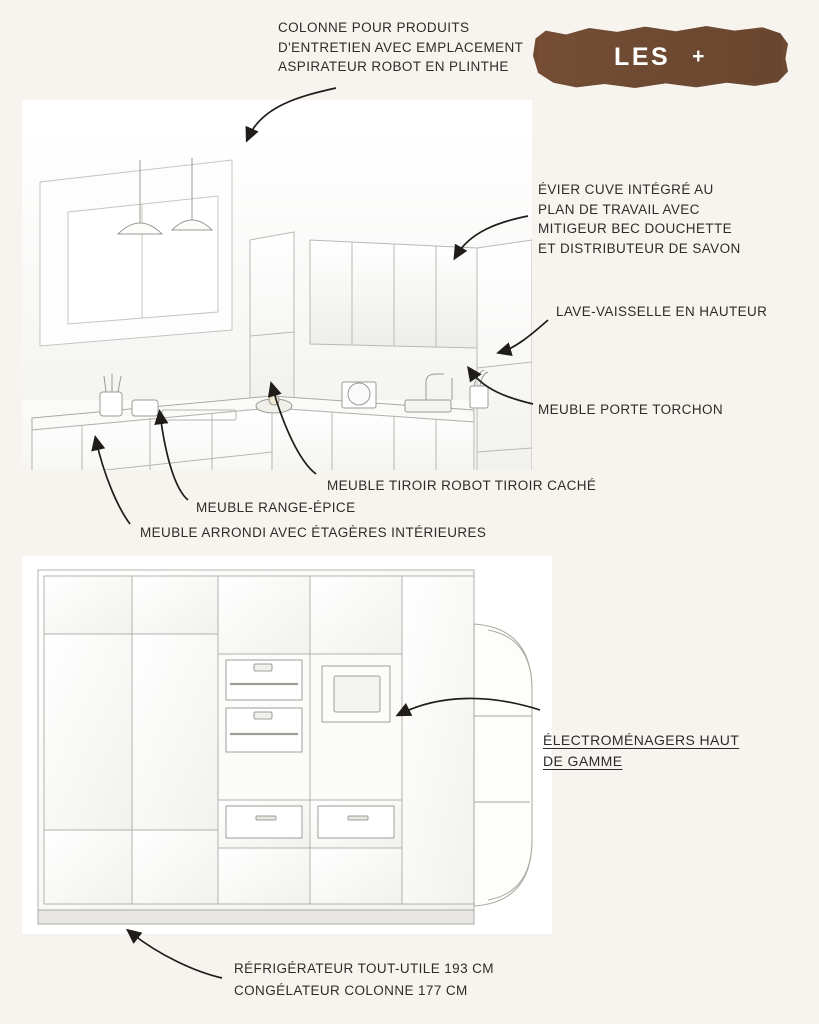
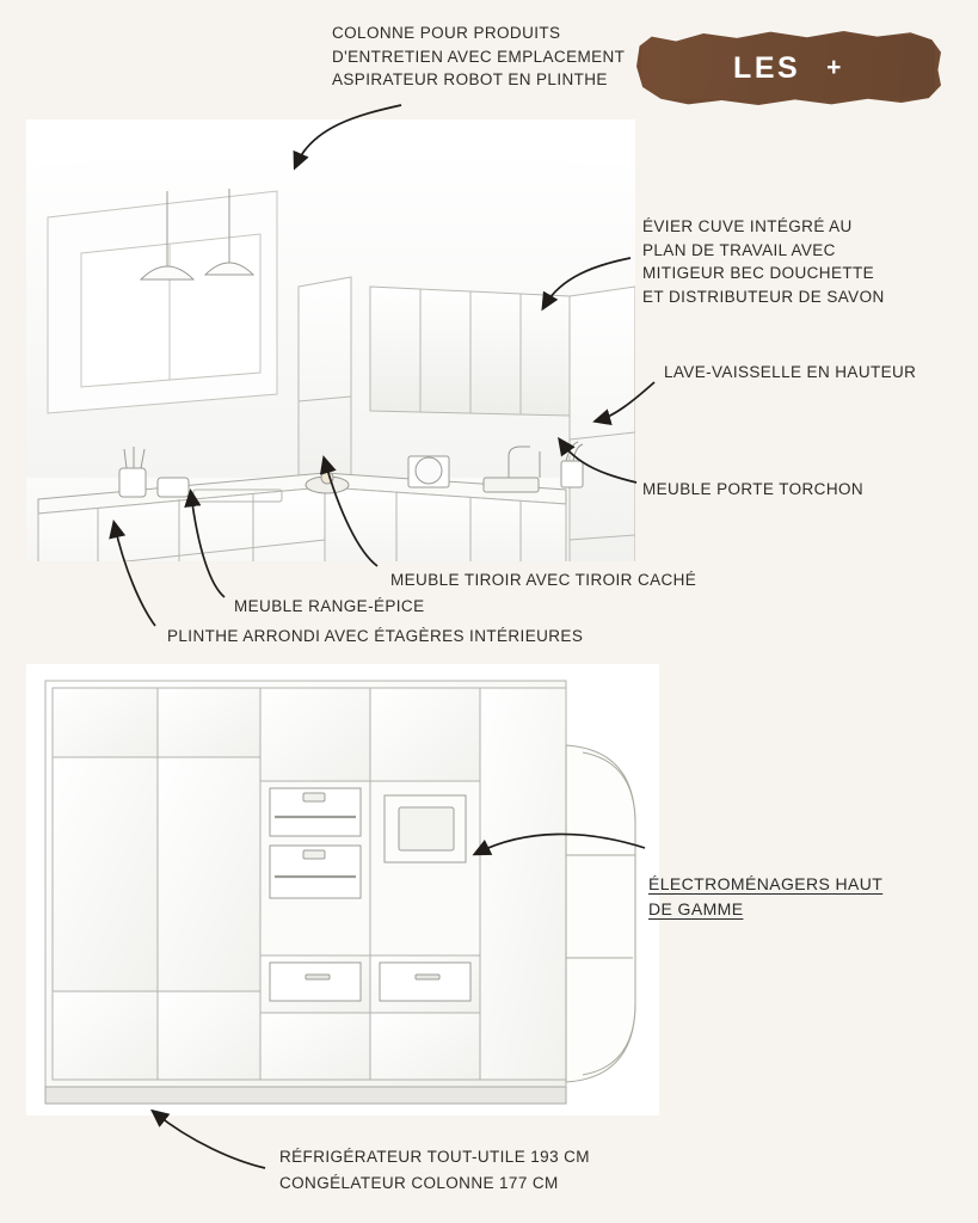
  LES
  +
  COLONNE POUR PRODUITS
  D'ENTRETIEN AVEC EMPLACEMENT
  ASPIRATEUR ROBOT EN PLINTHE
  ÉVIER CUVE INTÉGRÉ AU
  PLAN DE TRAVAIL AVEC
  MITIGEUR BEC DOUCHETTE
  ET DISTRIBUTEUR DE SAVON
  LAVE-VAISSELLE EN HAUTEUR
  MEUBLE PORTE TORCHON
- MEUBLE TIROIR ROBOT TIROIR CACHÉ
+ MEUBLE TIROIR AVEC TIROIR CACHÉ
  MEUBLE RANGE-ÉPICE
- MEUBLE ARRONDI AVEC ÉTAGÈRES INTÉRIEURES
+ PLINTHE ARRONDI AVEC ÉTAGÈRES INTÉRIEURES
  RÉFRIGÉRATEUR TOUT-UTILE 193 CM
  CONGÉLATEUR COLONNE 177 CM
  ÉLECTROMÉNAGERS HAUT
  DE GAMME
